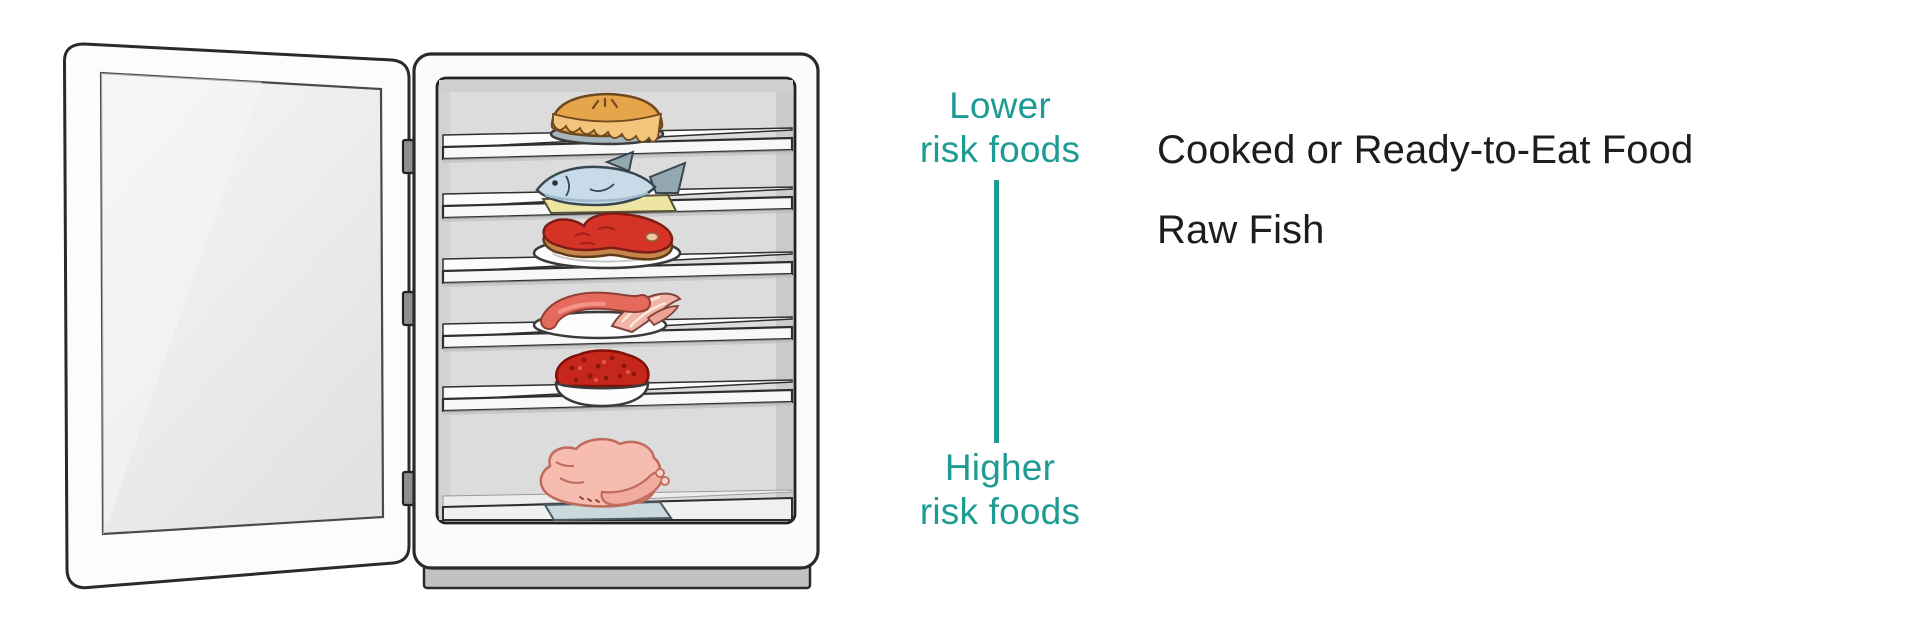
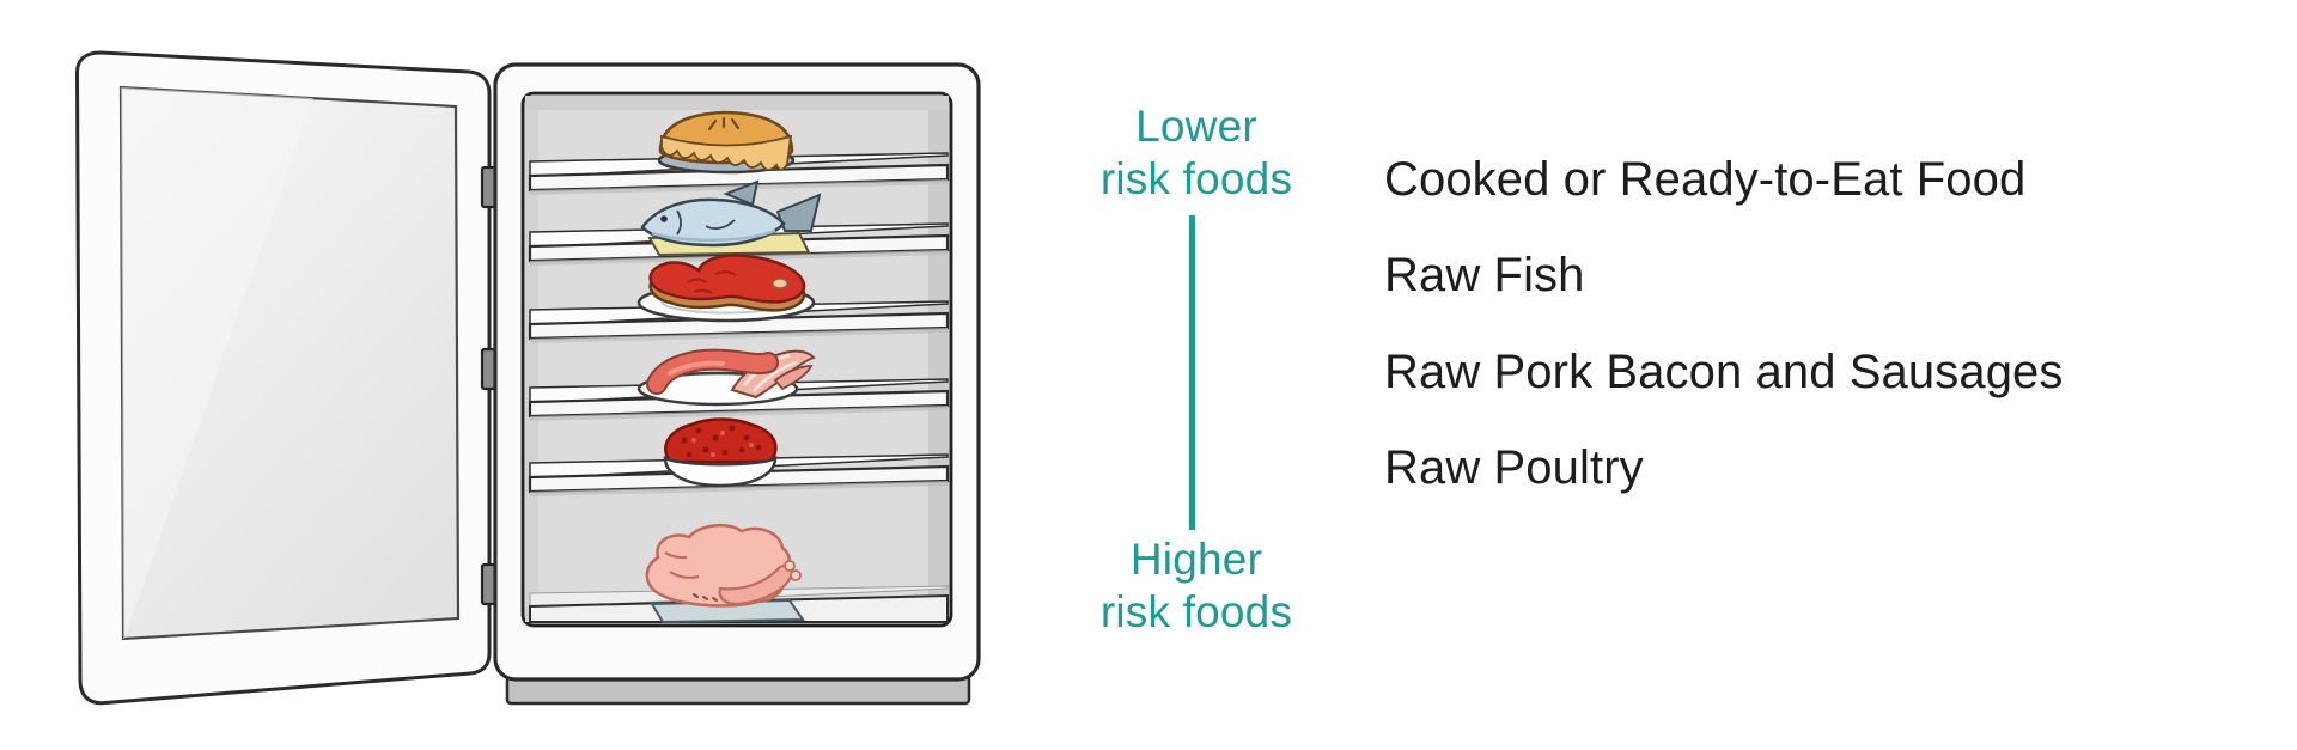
  Lower
  risk foods
  Higher
  risk foods
  Cooked or Ready-to-Eat Food
  Raw Fish
+ Raw Pork Bacon and Sausages
+ Raw Poultry
